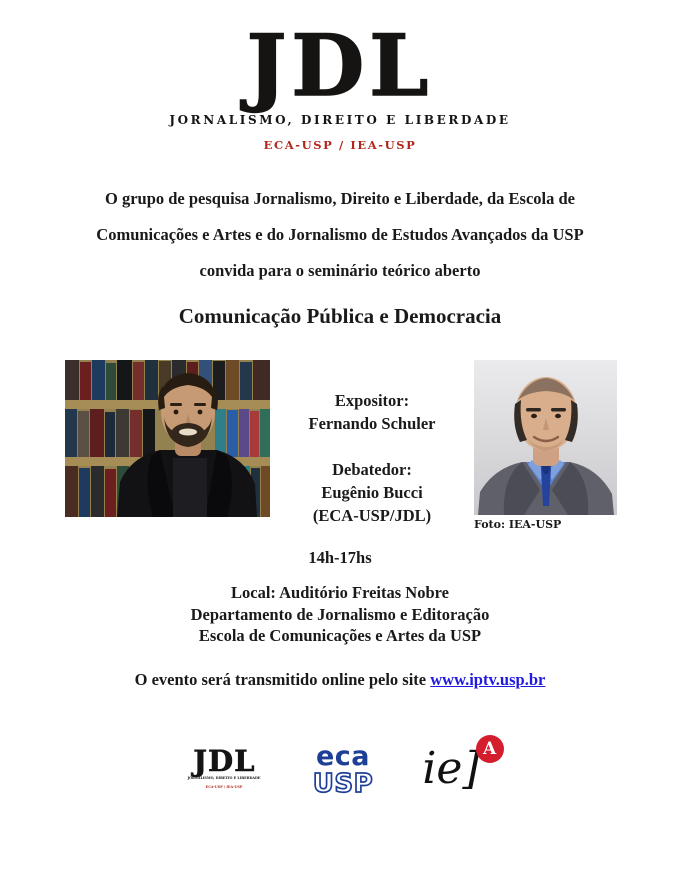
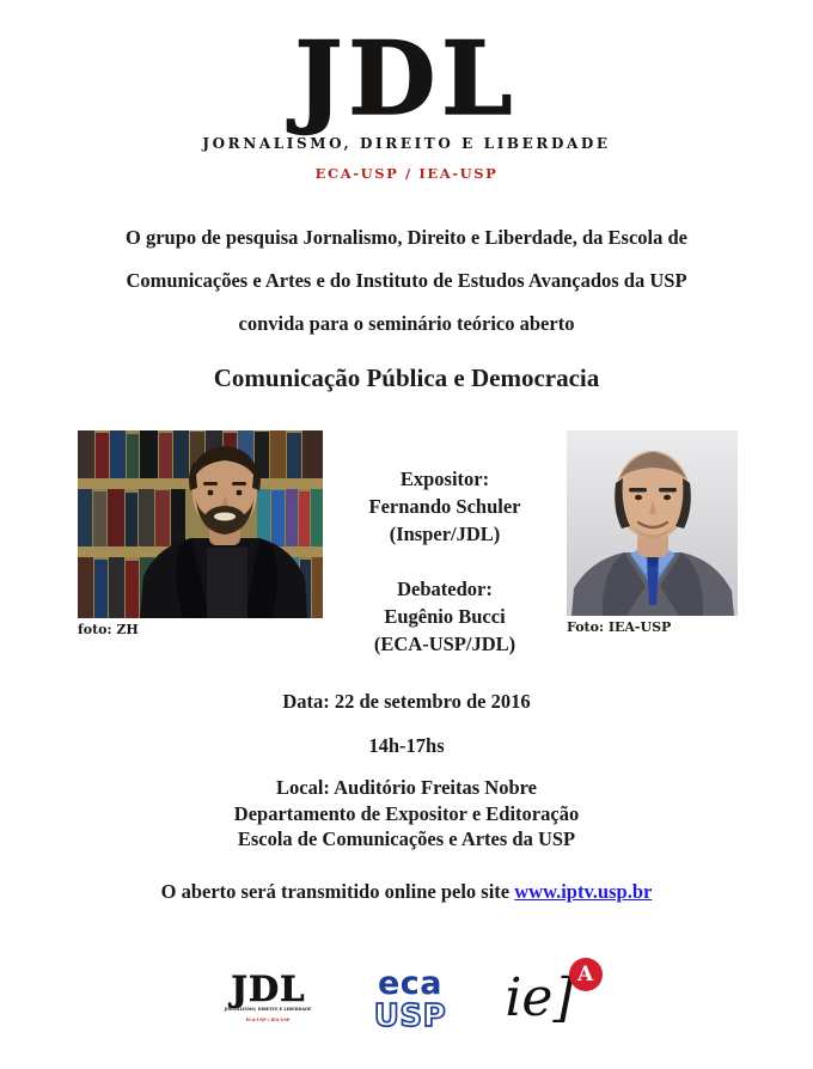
  JDL
  JORNALISMO, DIREITO E LIBERDADE
  ECA-USP / IEA-USP
  O grupo de pesquisa Jornalismo, Direito e Liberdade, da Escola de
- Comunicações e Artes e do Jornalismo de Estudos Avançados da USP
+ Comunicações e Artes e do Instituto de Estudos Avançados da USP
  convida para o seminário teórico aberto
  Comunicação Pública e Democracia
+ foto: ZH
  Expositor:
  Fernando Schuler
+ (Insper/JDL)
  Debatedor:
  Eugênio Bucci
  (ECA-USP/JDL)
  Foto: IEA-USP
+ Data: 22 de setembro de 2016
  14h-17hs
  Local: Auditório Freitas Nobre
- Departamento de Jornalismo e Editoração
+ Departamento de Expositor e Editoração
  Escola de Comunicações e Artes da USP
- O evento será transmitido online pelo site www.iptv.usp.br
+ O aberto será transmitido online pelo site www.iptv.usp.br
  JDL
  eca
  USP
  ie]
  A
